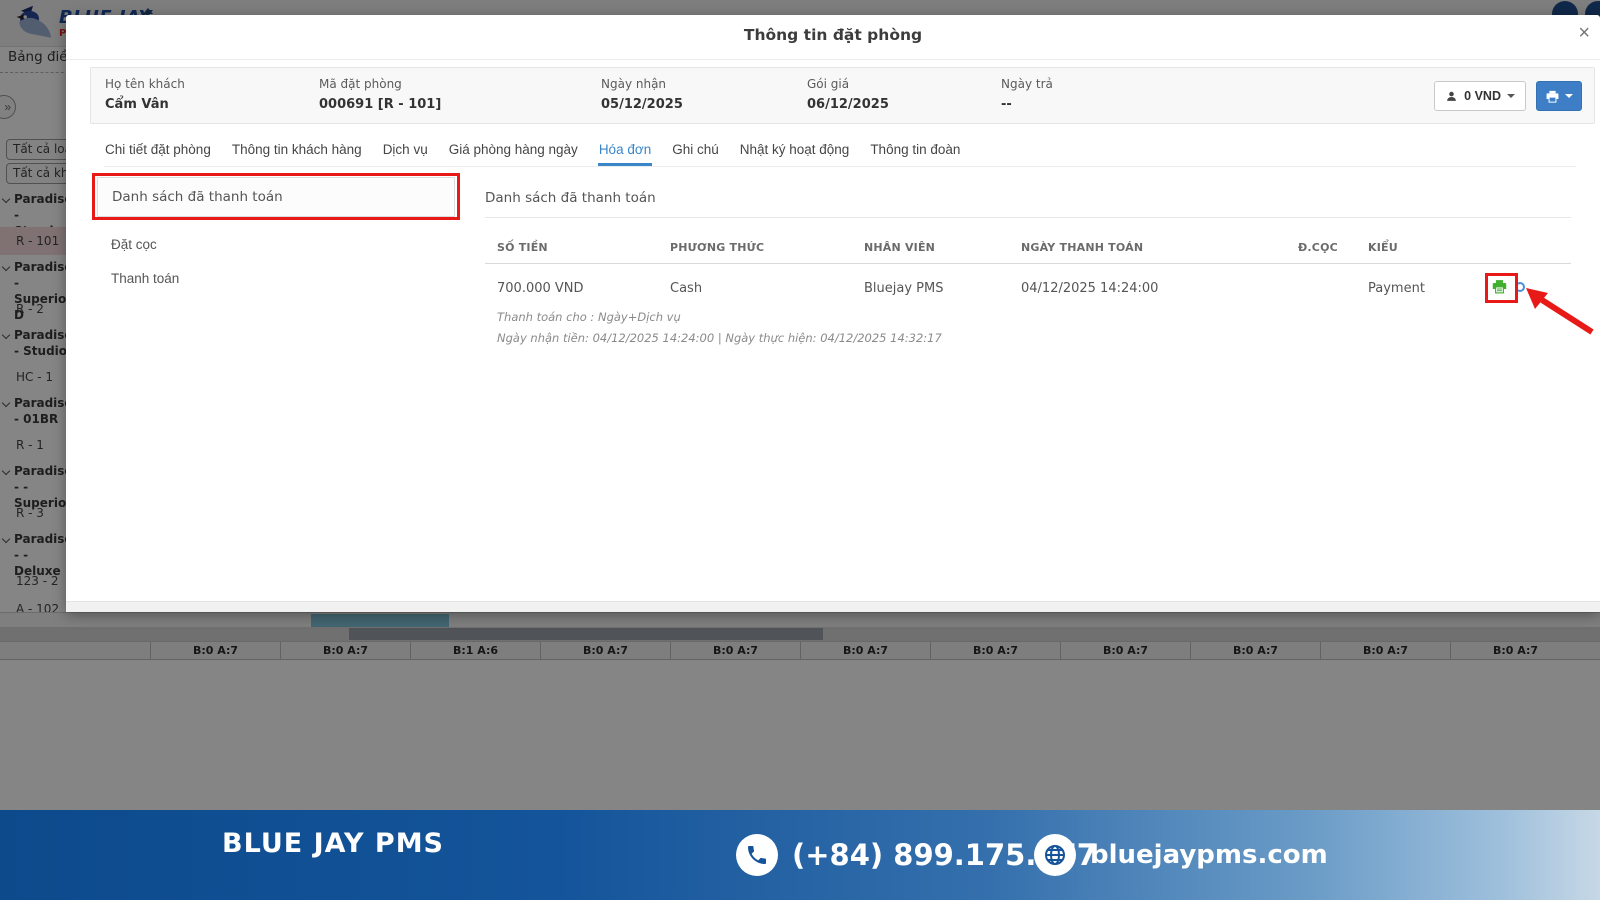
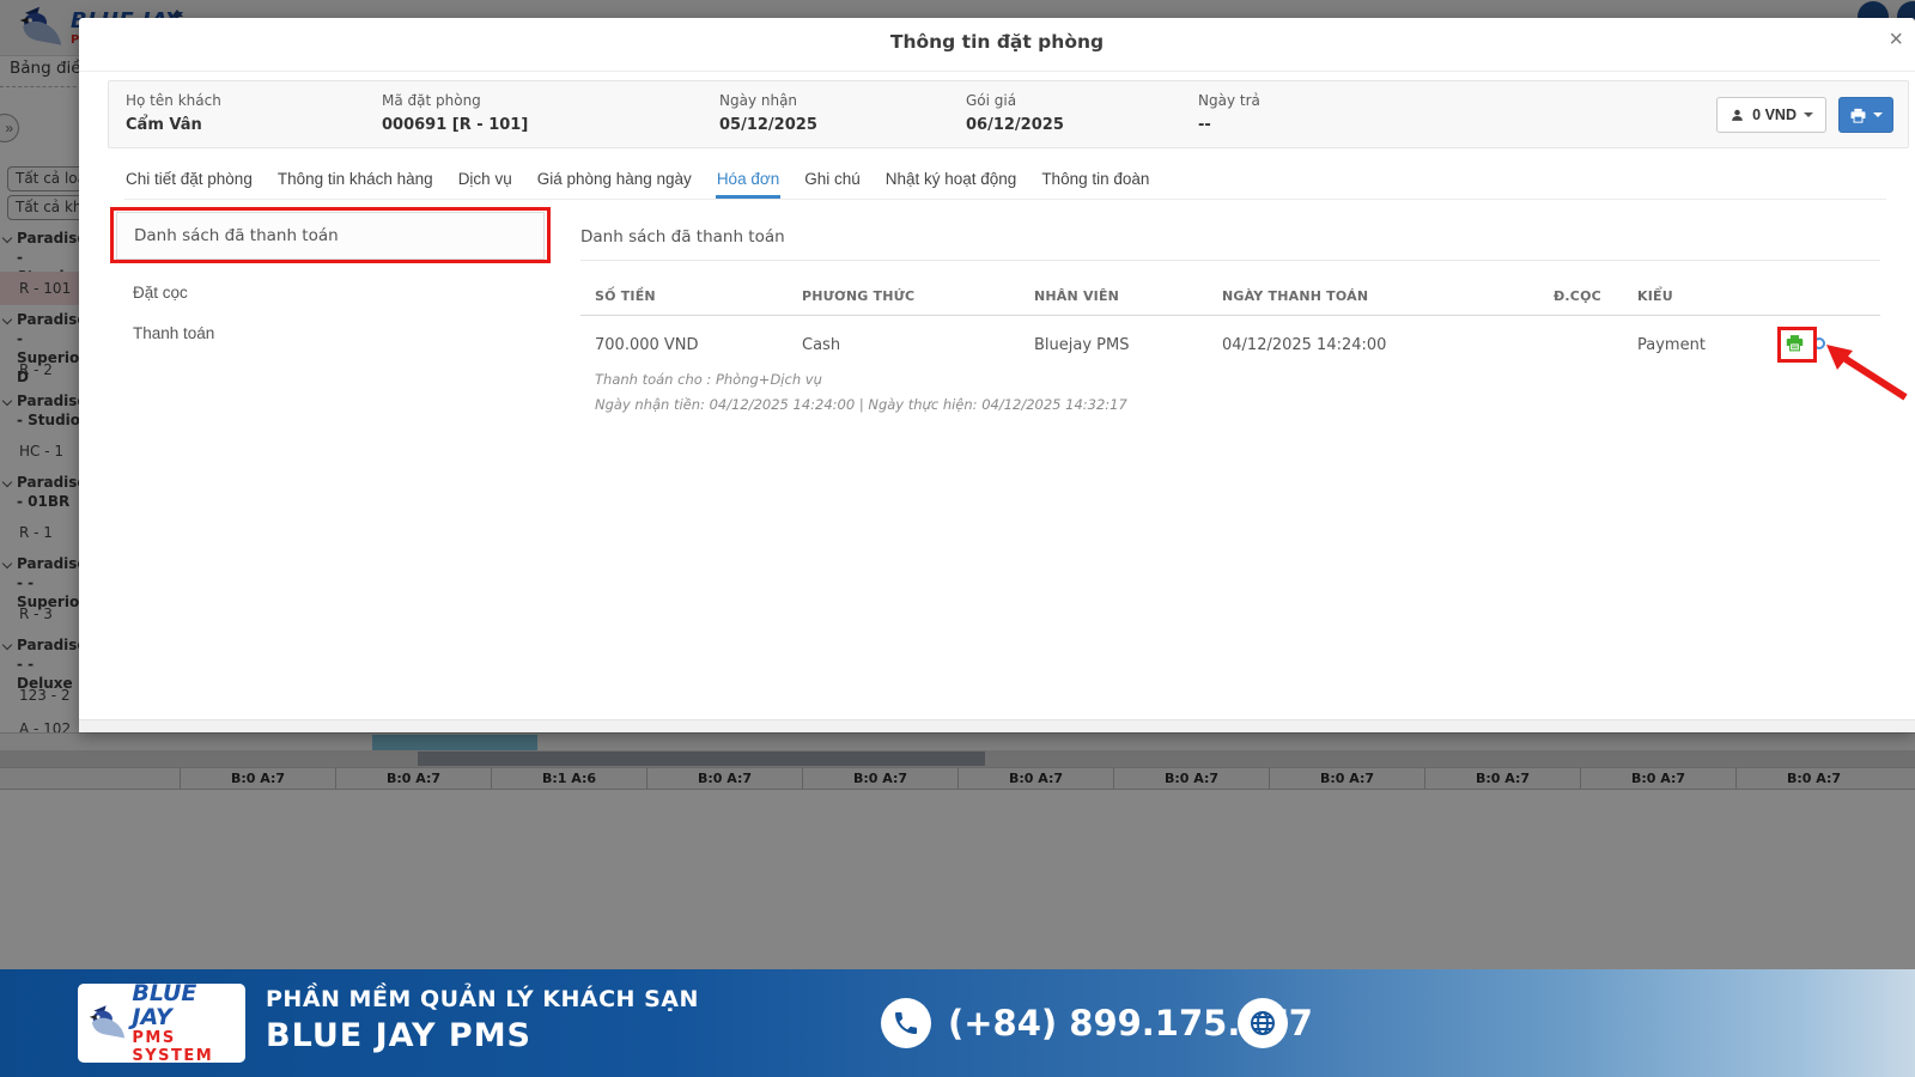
  Bảng điề
  »
  Tất cả lo
  Tất cả kh
  R - 101
  Paradis - Superio D
  R - 2
  Paradis - Studio
  HC - 1
  Paradis - 01BR
  R - 1
  Paradis - - Superio
  R - 3
  Paradis - - Deluxe
  123 - 2
  A - 102
  B:0 A:7
  B:0 A:7
  B:1 A:6
  B:0 A:7
  B:0 A:7
  B:0 A:7
  B:0 A:7
  B:0 A:7
  B:0 A:7
  B:0 A:7
  B:0 A:7
  Thông tin đặt phòng
  ×
  Họ tên khách
  Cẩm Vân
  Mã đặt phòng
  000691 [R - 101]
  Ngày nhận
  05/12/2025
  Gói giá
  06/12/2025
  Ngày trả
  --
  0 VND
  Chi tiết đặt phòng
  Thông tin khách hàng
  Dịch vụ
  Giá phòng hàng ngày
  Hóa đơn
  Ghi chú
  Nhật ký hoạt động
  Thông tin đoàn
  Danh sách đã thanh toán
  Đặt cọc
  Thanh toán
  Danh sách đã thanh toán
  SỐ TIỀN
  PHƯƠNG THỨC
  NHÂN VIÊN
  NGÀY THANH TOÁN
  Đ.CỌC
  KIỂU
  700.000 VND
  Cash
  Bluejay PMS
  04/12/2025 14:24:00
  Payment
- Thanh toán cho : Ngày+Dịch vụ
+ Thanh toán cho : Phòng+Dịch vụ
  Ngày nhận tiền: 04/12/2025 14:24:00 | Ngày thực hiện: 04/12/2025 14:32:17
+ BLUE JAY
+ PMS SYSTEM
+ PHẦN MỀM QUẢN LÝ KHÁCH SẠN
  BLUE JAY PMS
  (+84) 899.175.7
- bluejaypms.com
